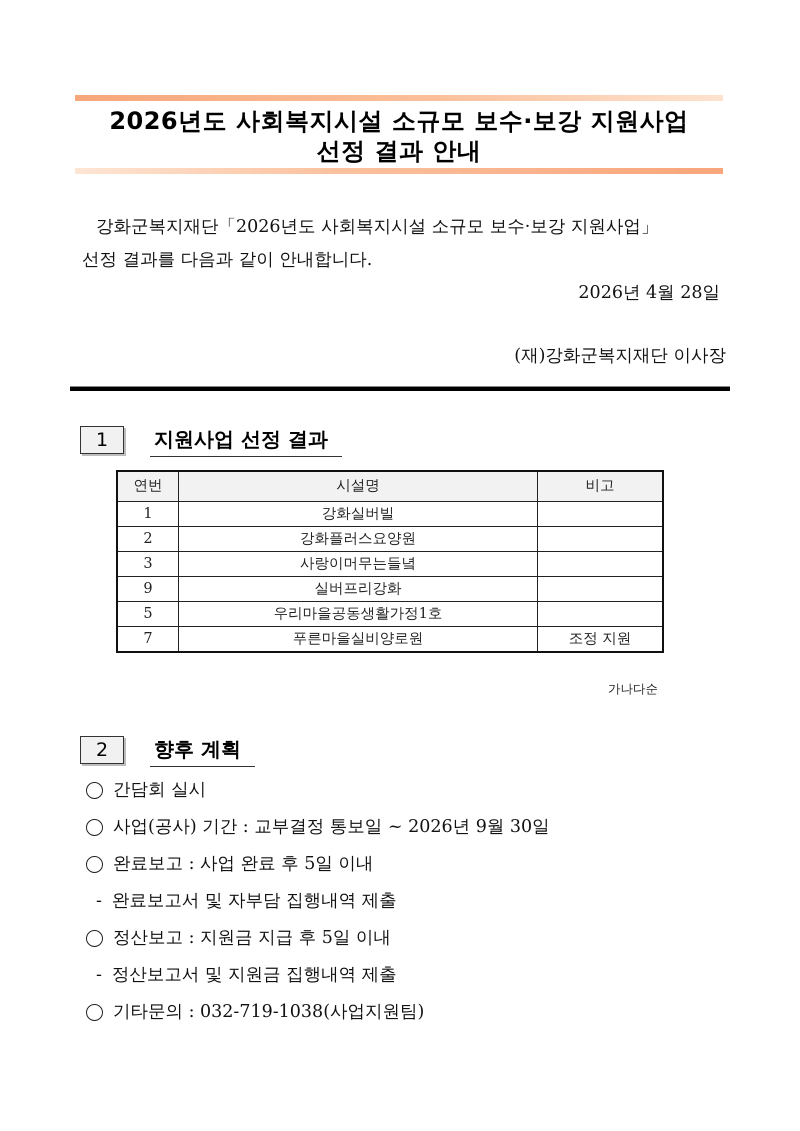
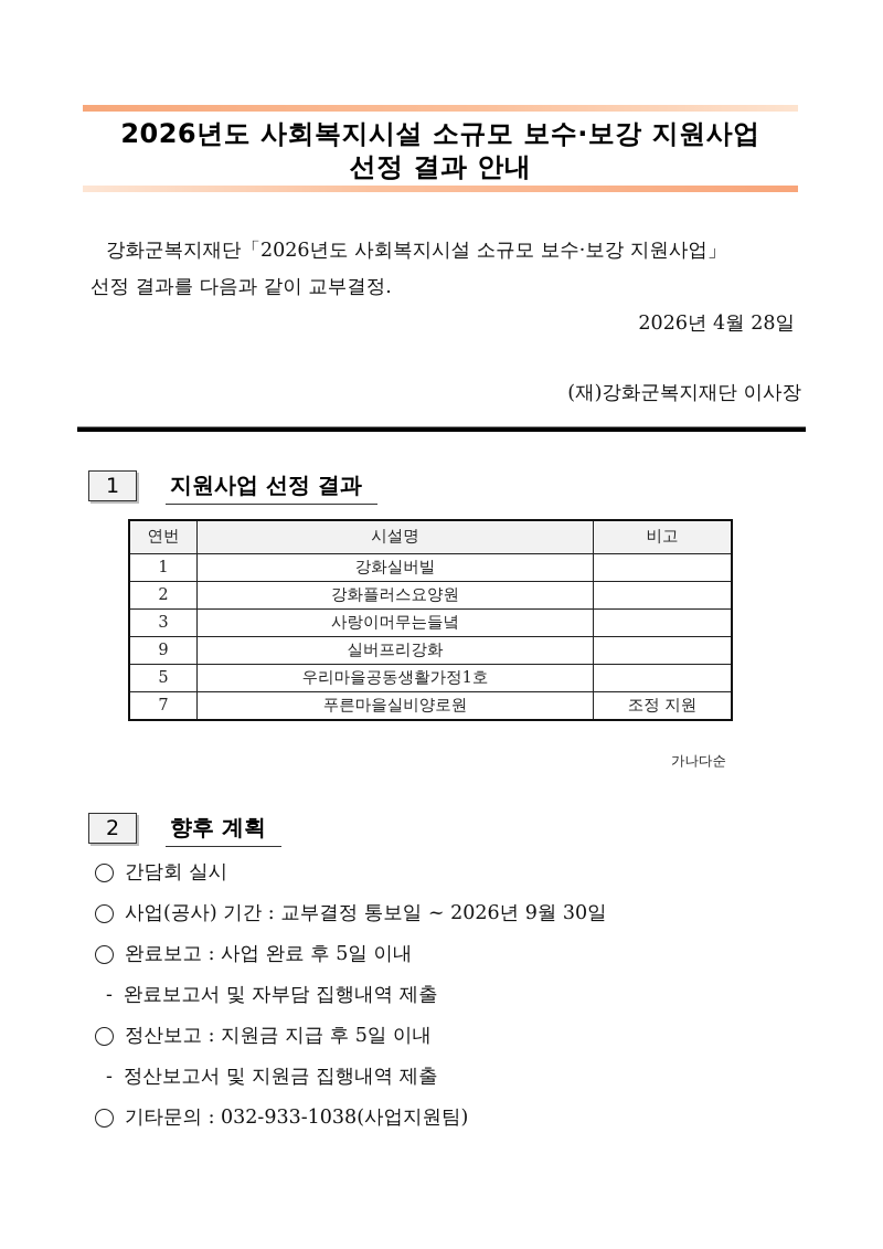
  2026년도 사회복지시설 소규모 보수·보강 지원사업
  선정 결과 안내
  강화군복지재단「2026년도 사회복지시설 소규모 보수·보강 지원사업」
- 선정 결과를 다음과 같이 안내합니다.
+ 선정 결과를 다음과 같이 교부결정.
  2026년 4월 28일
  (재)강화군복지재단 이사장
  1
  지원사업 선정 결과
  연번	시설명	비고
  1	강화실버빌
  2	강화플러스요양원
  3	사랑이머무는들녘
  9	실버프리강화
  5	우리마을공동생활가정1호
  7	푸른마을실비양로원	조정 지원
  가나다순
  2
  향후 계획
  간담회 실시
  사업(공사) 기간 : 교부결정 통보일 ~ 2026년 9월 30일
  완료보고 : 사업 완료 후 5일 이내
  -
  완료보고서 및 자부담 집행내역 제출
  정산보고 : 지원금 지급 후 5일 이내
  -
  정산보고서 및 지원금 집행내역 제출
- 기타문의 : 032-719-1038(사업지원팀)
+ 기타문의 : 032-933-1038(사업지원팀)
